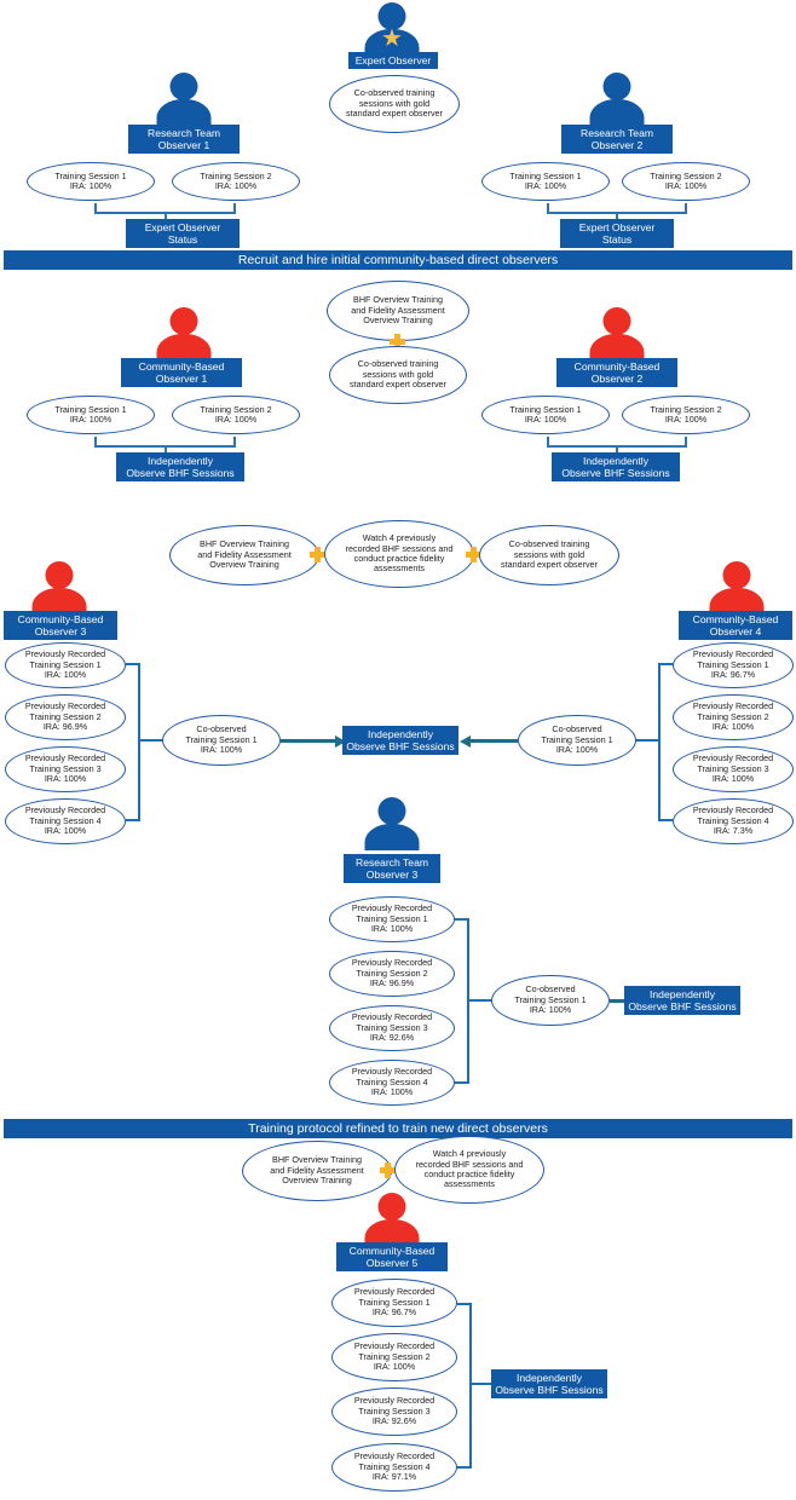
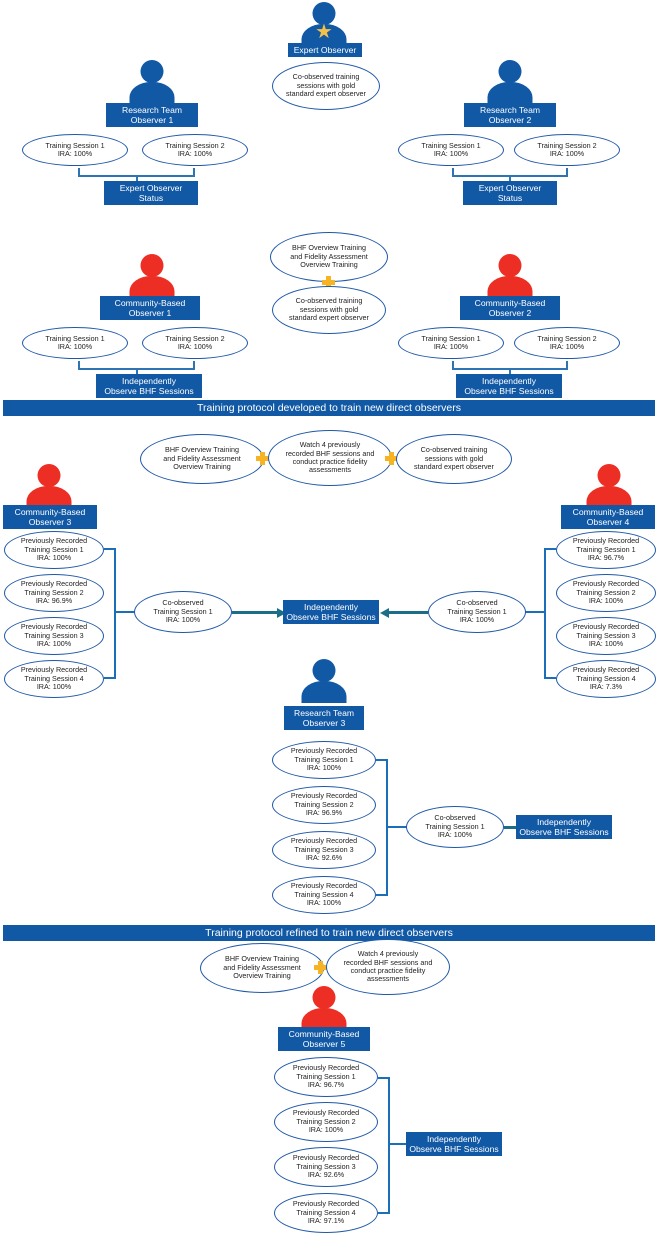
  ★
  Expert Observer
  Co-observed training
  sessions with gold
  standard expert observer
  Research Team
  Observer 1
  Training Session 1
  IRA: 100%
  Training Session 2
  IRA: 100%
  Expert Observer
  Status
  Research Team
  Observer 2
  Training Session 1
  IRA: 100%
  Training Session 2
  IRA: 100%
  Expert Observer
  Status
- Recruit and hire initial community-based direct observers
  BHF Overview Training
  and Fidelity Assessment
  Overview Training
  Co-observed training
  sessions with gold
  standard expert observer
  Community-Based
  Observer 1
  Training Session 1
  IRA: 100%
  Training Session 2
  IRA: 100%
  Independently
  Observe BHF Sessions
  Community-Based
  Observer 2
  Training Session 1
  IRA: 100%
  Training Session 2
  IRA: 100%
  Independently
  Observe BHF Sessions
+ Training protocol developed to train new direct observers
  BHF Overview Training
  and Fidelity Assessment
  Overview Training
  Watch 4 previously
  recorded BHF sessions and
  conduct practice fidelity
  assessments
  Co-observed training
  sessions with gold
  standard expert observer
  Community-Based
  Observer 3
  Previously Recorded
  Training Session 1
  IRA: 100%
  Previously Recorded
  Training Session 2
  IRA: 96.9%
  Previously Recorded
  Training Session 3
  IRA: 100%
  Previously Recorded
  Training Session 4
  IRA: 100%
  Co-observed
  Training Session 1
  IRA: 100%
  Independently
  Observe BHF Sessions
  Community-Based
  Observer 4
  Previously Recorded
  Training Session 1
  IRA: 96.7%
  Previously Recorded
  Training Session 2
  IRA: 100%
  Previously Recorded
  Training Session 3
  IRA: 100%
  Previously Recorded
  Training Session 4
  IRA: 7.3%
  Co-observed
  Training Session 1
  IRA: 100%
  Research Team
  Observer 3
  Previously Recorded
  Training Session 1
  IRA: 100%
  Previously Recorded
  Training Session 2
  IRA: 96.9%
  Previously Recorded
  Training Session 3
  IRA: 92.6%
  Previously Recorded
  Training Session 4
  IRA: 100%
  Co-observed
  Training Session 1
  IRA: 100%
  Independently
  Observe BHF Sessions
  Training protocol refined to train new direct observers
  BHF Overview Training
  and Fidelity Assessment
  Overview Training
  Watch 4 previously
  recorded BHF sessions and
  conduct practice fidelity
  assessments
  Community-Based
  Observer 5
  Previously Recorded
  Training Session 1
  IRA: 96.7%
  Previously Recorded
  Training Session 2
  IRA: 100%
  Previously Recorded
  Training Session 3
  IRA: 92.6%
  Previously Recorded
  Training Session 4
  IRA: 97.1%
  Independently
  Observe BHF Sessions
